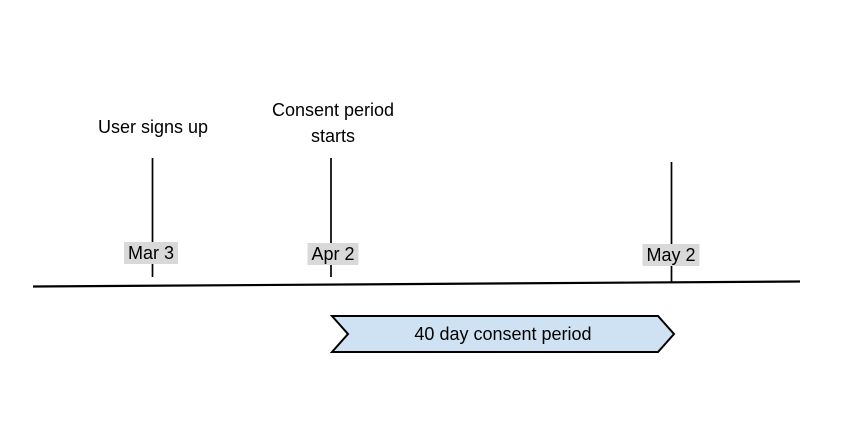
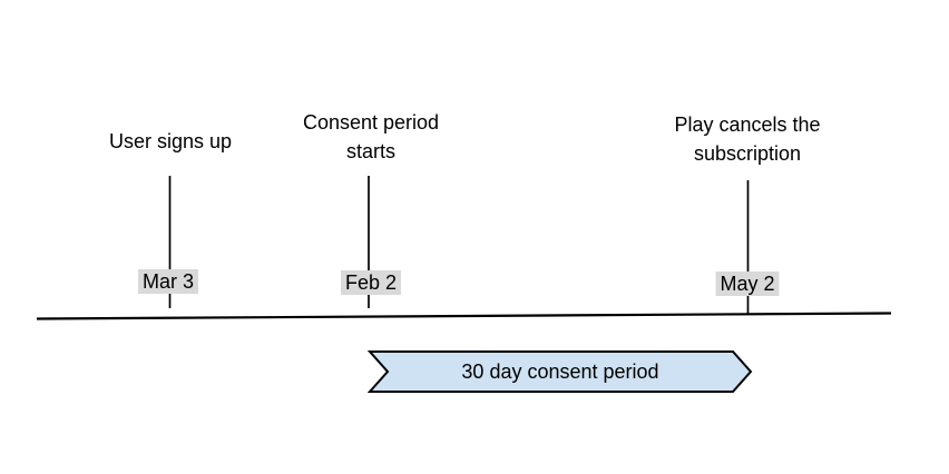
  User signs up
  Consent period starts
+ Play cancels the subscription
  Mar 3
- Apr 2
+ Feb 2
  May 2
- 40 day consent period
+ 30 day consent period
